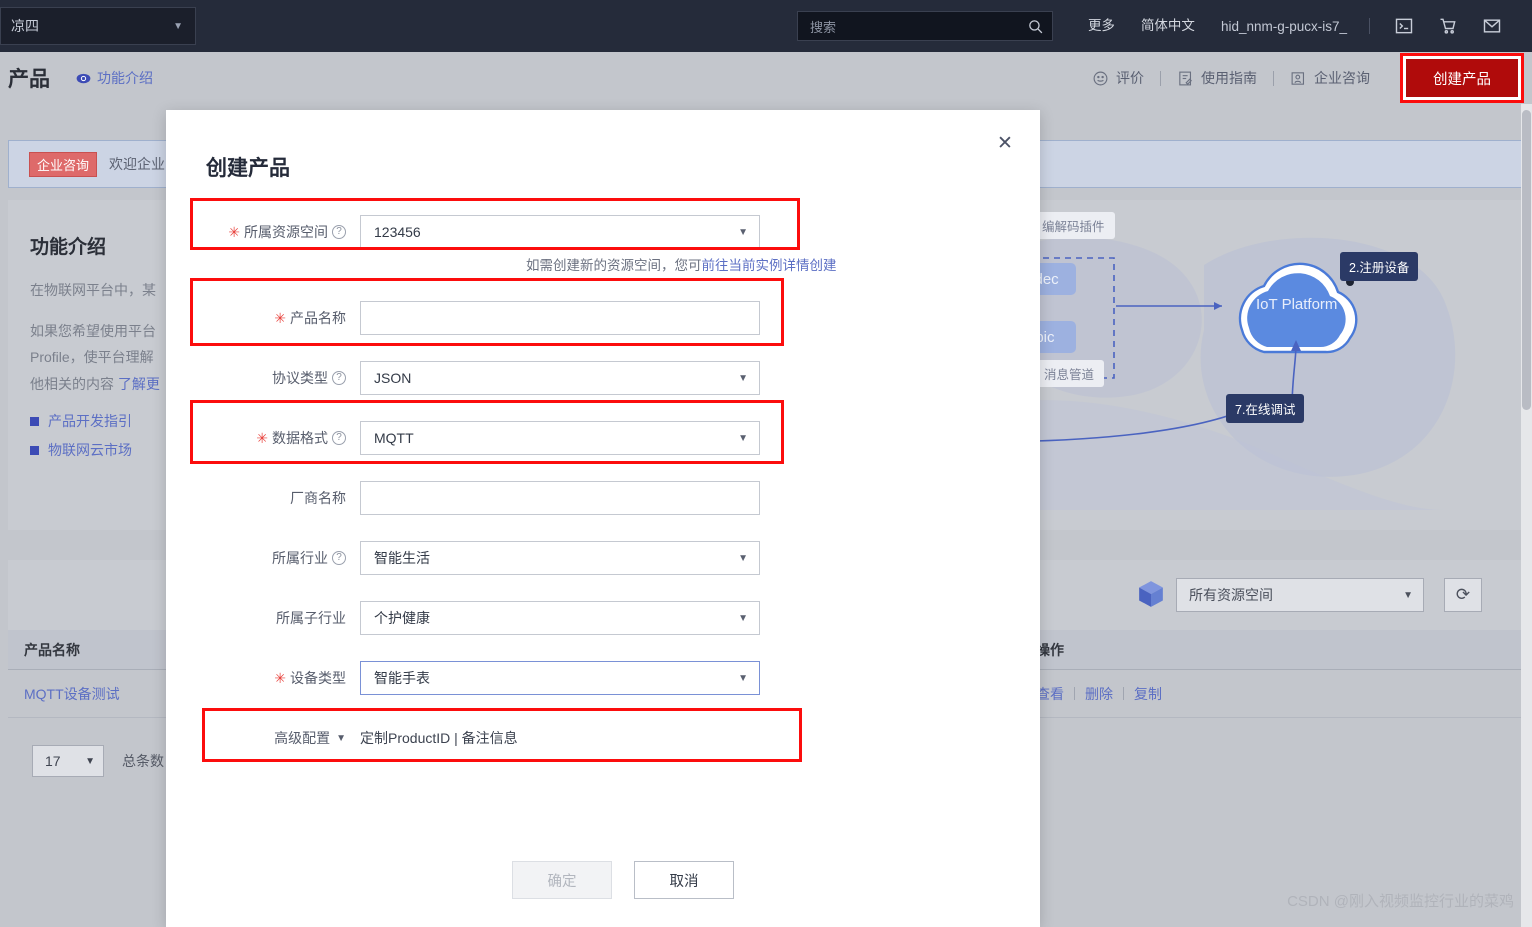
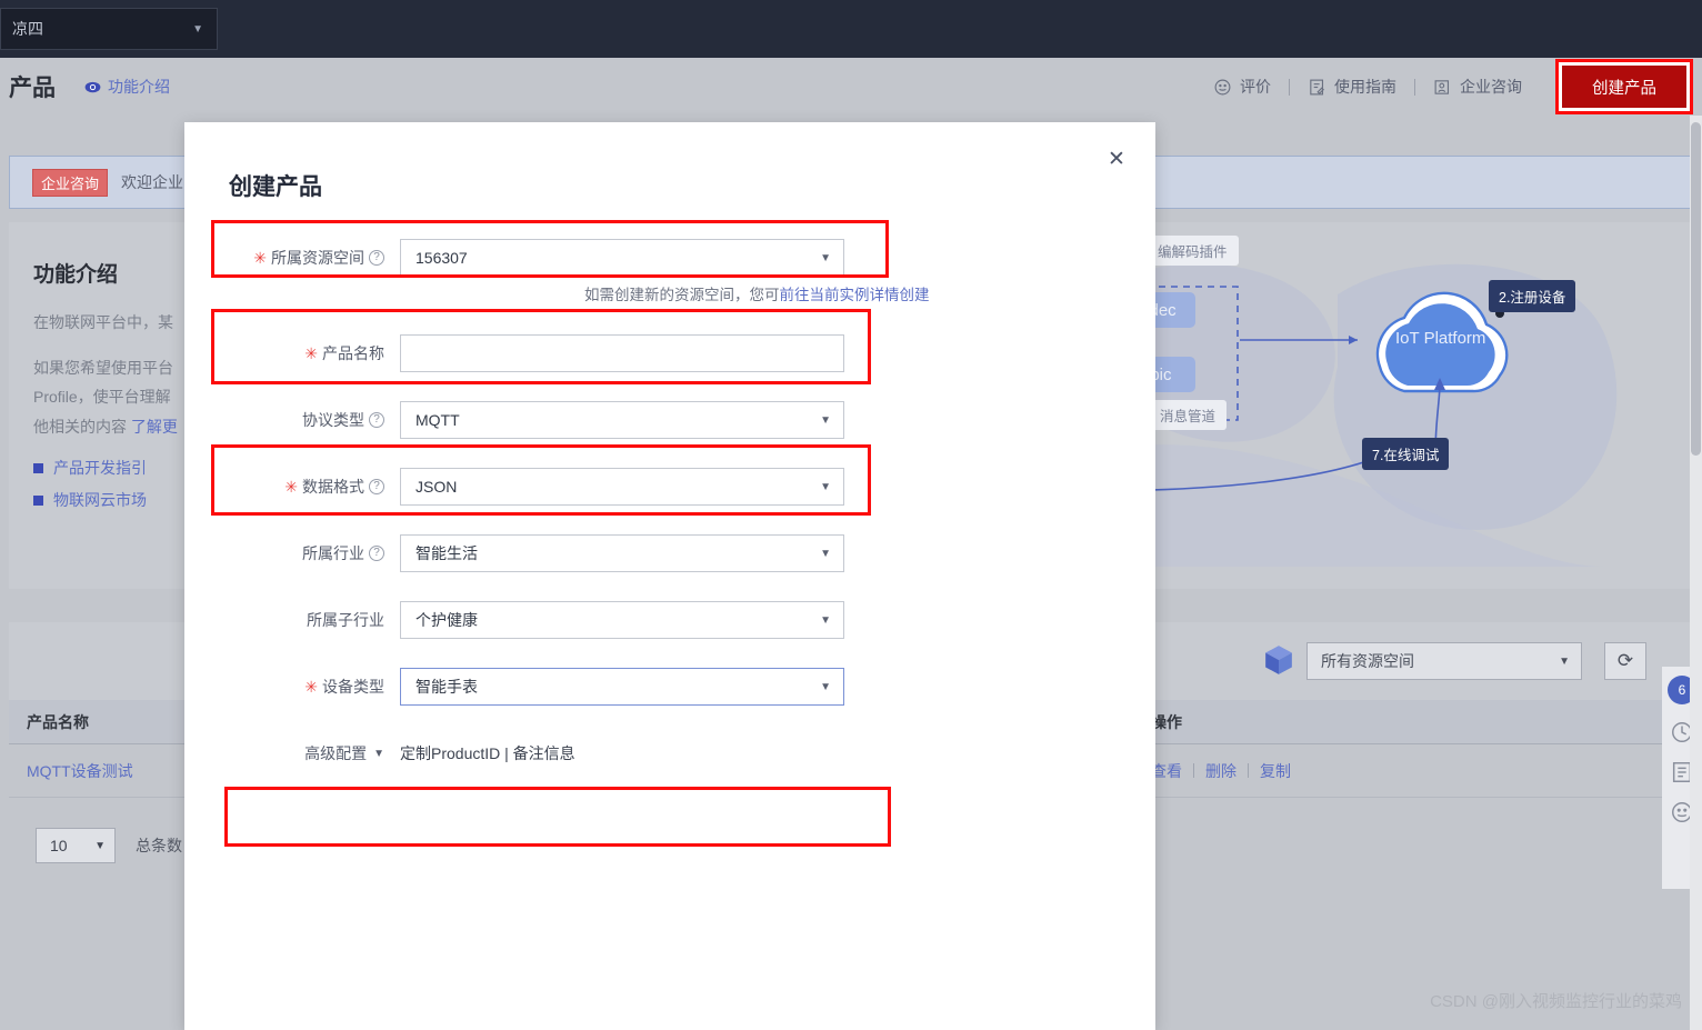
  凉四
  ▼
- 搜索
- 更多
- 简体中文
- hid_nnm-g-pucx-is7_
  产品
  功能介绍
  评价
  使用指南
  企业咨询
  创建产品
  企业咨询
  欢迎企业
  功能介绍
  在物联网平台中，某
  如果您希望使用平台
  Profile，使平台理解
  他相关的内容 了解更
  产品开发指引
  物联网云市场
  编解码插件
  消息管道
  IoT Platform
  2.注册设备
  7.在线调试
  所有资源空间
  ▼
  ⟳
  产品名称
  操作
  MQTT设备测试
  查看
  删除
  复制
- 17
+ 10
  ▼
  总条数
+ 6
  ✕
  创建产品
  ✳
  所属资源空间
  ?
- 123456
+ 156307
  ▼
  如需创建新的资源空间，您可前往当前实例详情创建
  ✳
  产品名称
  协议类型
  ?
- JSON
+ MQTT
  ▼
  ✳
  数据格式
  ?
- MQTT
+ JSON
  ▼
- 厂商名称
  所属行业
  ?
  智能生活
  ▼
  所属子行业
  个护健康
  ▼
  ✳
  设备类型
  智能手表
  ▼
  高级配置
  ▼
  定制ProductID | 备注信息
- 确定
- 取消
